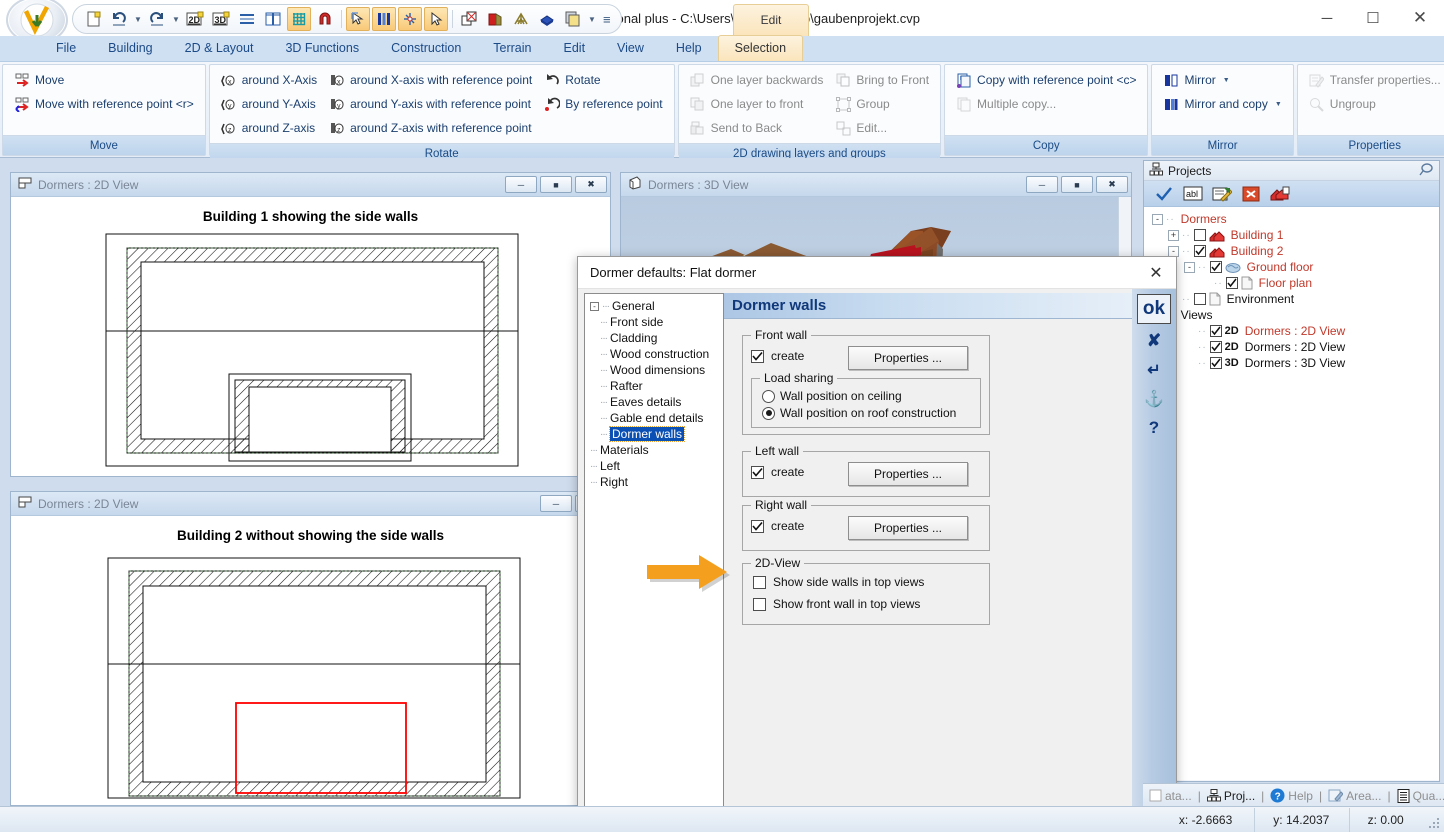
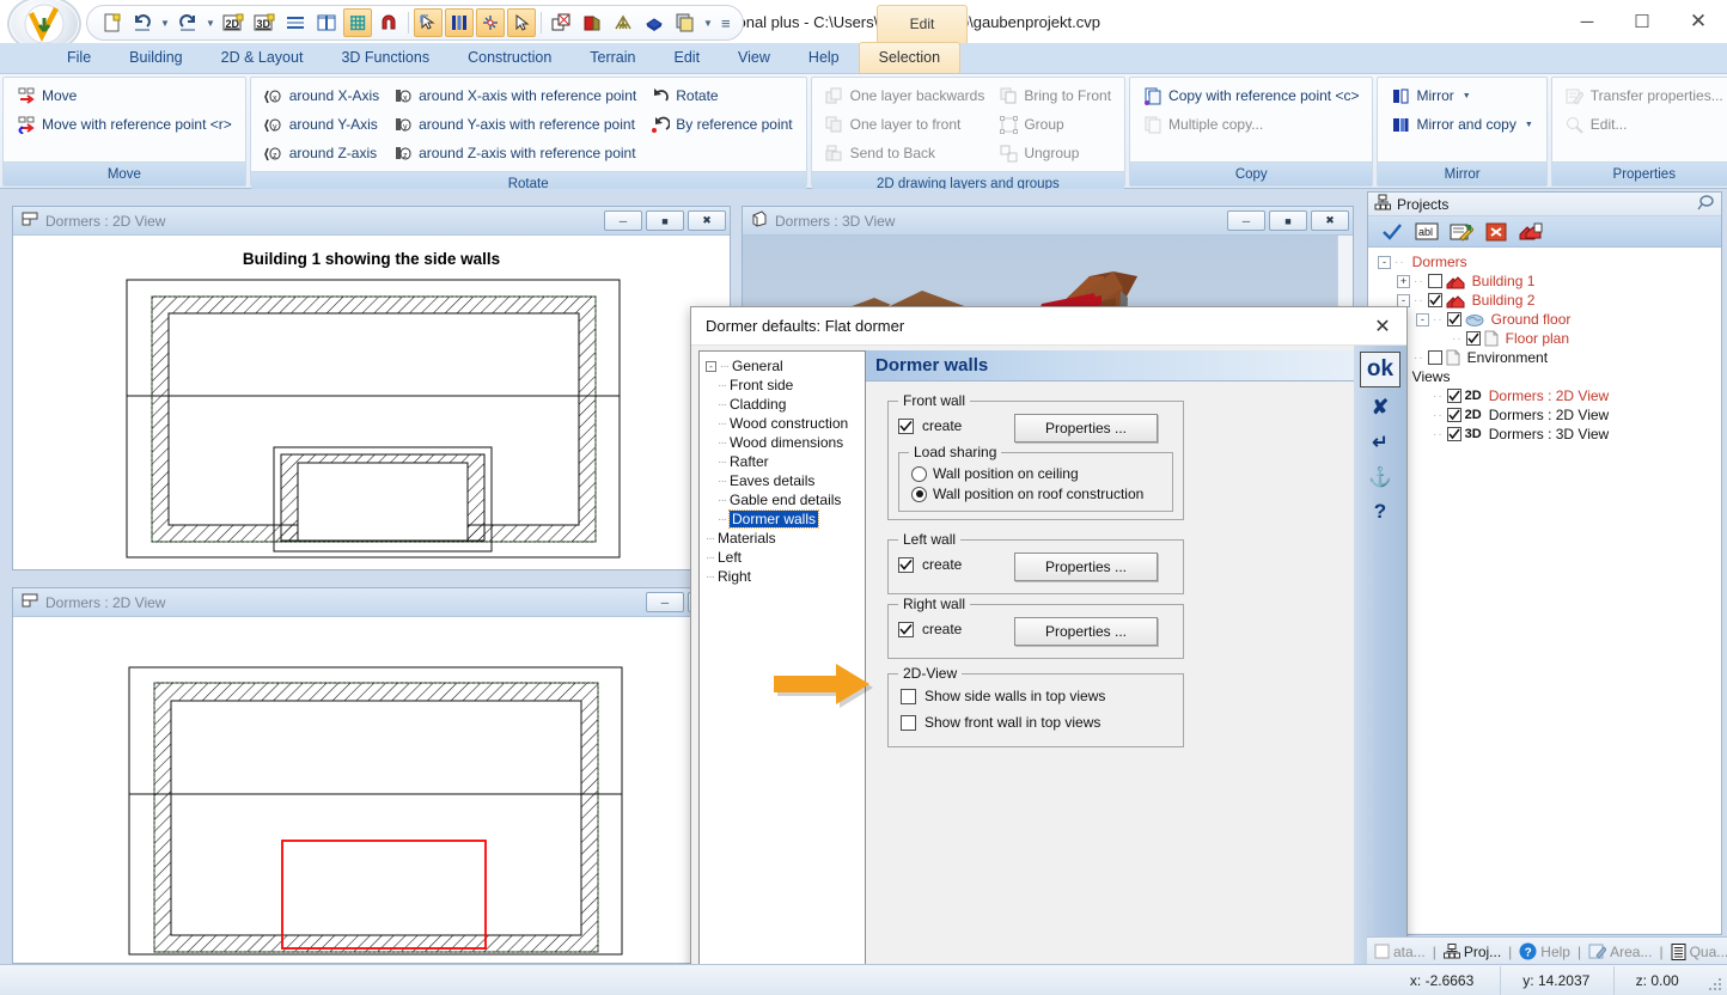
  ▼
  ▼
  2D
  3D
  ▼
  ≡
  Edit
  ─
  ☐
  ✕
  File
  Building
  2D & Layout
  3D Functions
  Construction
  Terrain
  Edit
  View
  Help
  Selection
  Move
  Move with reference point <r>
  Move
  around X-Axis
  around Y-Axis
  around Z-axis
  around X-axis with reference point
  around Y-axis with reference point
  around Z-axis with reference point
  Rotate
  By reference point
  Rotate
  One layer backwards
  One layer to front
  Send to Back
  Bring to Front
  Group
- Edit...
+ Ungroup
  2D drawing layers and groups
  Copy with reference point <c>
  Multiple copy...
  Copy
  Mirror
  Mirror and copy
  Mirror
  Transfer properties...
- Ungroup
+ Edit...
  Properties
  Dormers : 2D View
  ─
  ■
  ✖
  Building 1 showing the side walls
  Dormers : 3D View
  ─
  ■
  ✖
  Dormers : 2D View
  ─
- Building 2 without showing the side walls
  Projects
  abl
  -
  ··
  Dormers
  +
  ··
  Building 1
  -
  ··
  Building 2
  -
  ··
  Ground floor
  ··
  Floor plan
  ··
  Environment
  Views
  ··
  2D
  Dormers : 2D View
  ··
  2D
  Dormers : 2D View
  ··
  3D
  Dormers : 3D View
  Dormer defaults: Flat dormer
  ✕
  -
  ···
  General
  ···
  Front side
  ···
  Cladding
  ···
  Wood construction
  ···
  Wood dimensions
  ···
  Rafter
  ···
  Eaves details
  ···
  Gable end details
  ···
  Dormer walls
  ···
  Materials
  ···
  Left
  ···
  Right
  Dormer walls
  Front wall
  create
  Properties ...
  Load sharing
  Wall position on ceiling
  Wall position on roof construction
  Left wall
  create
  Properties ...
  Right wall
  create
  Properties ...
  2D-View
  Show side walls in top views
  Show front wall in top views
  ok
  ✘
  ↵
  ⚓
  ?
  ata...
  |
  Proj...
  |
  ?
  Help
  |
  Area...
  |
  Qua..
  x: -2.6663
  y: 14.2037
  z: 0.00
